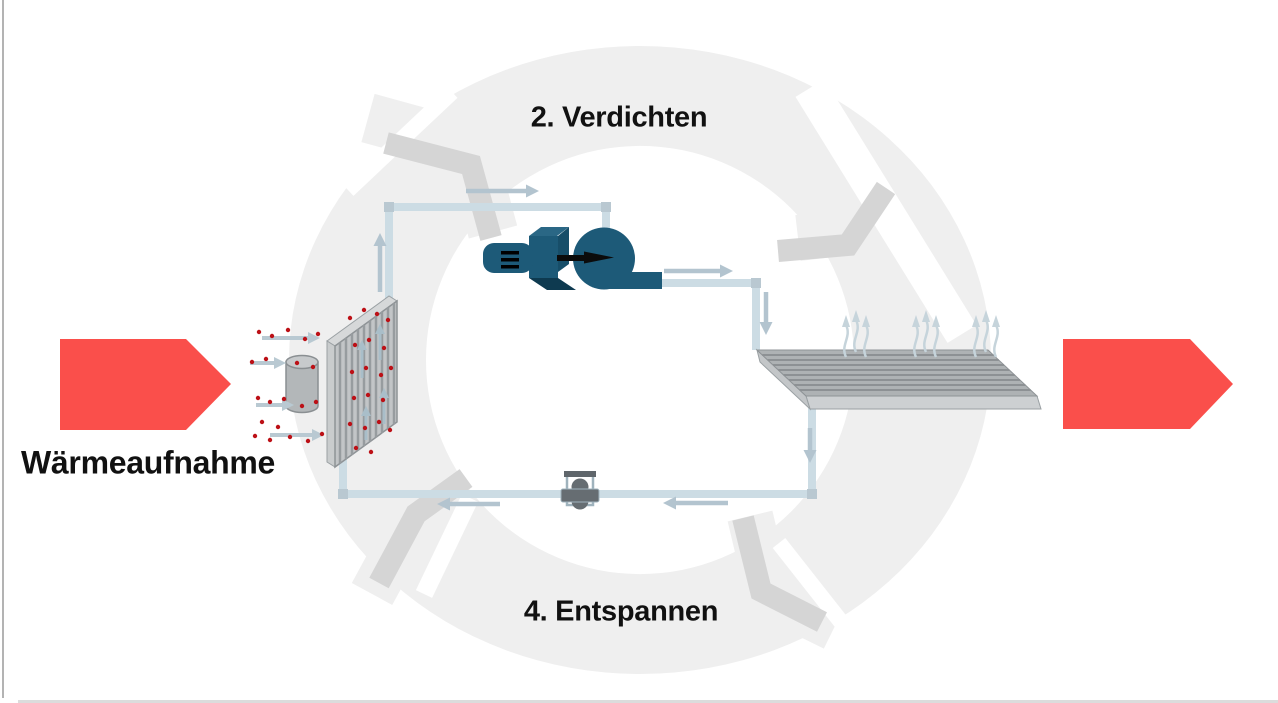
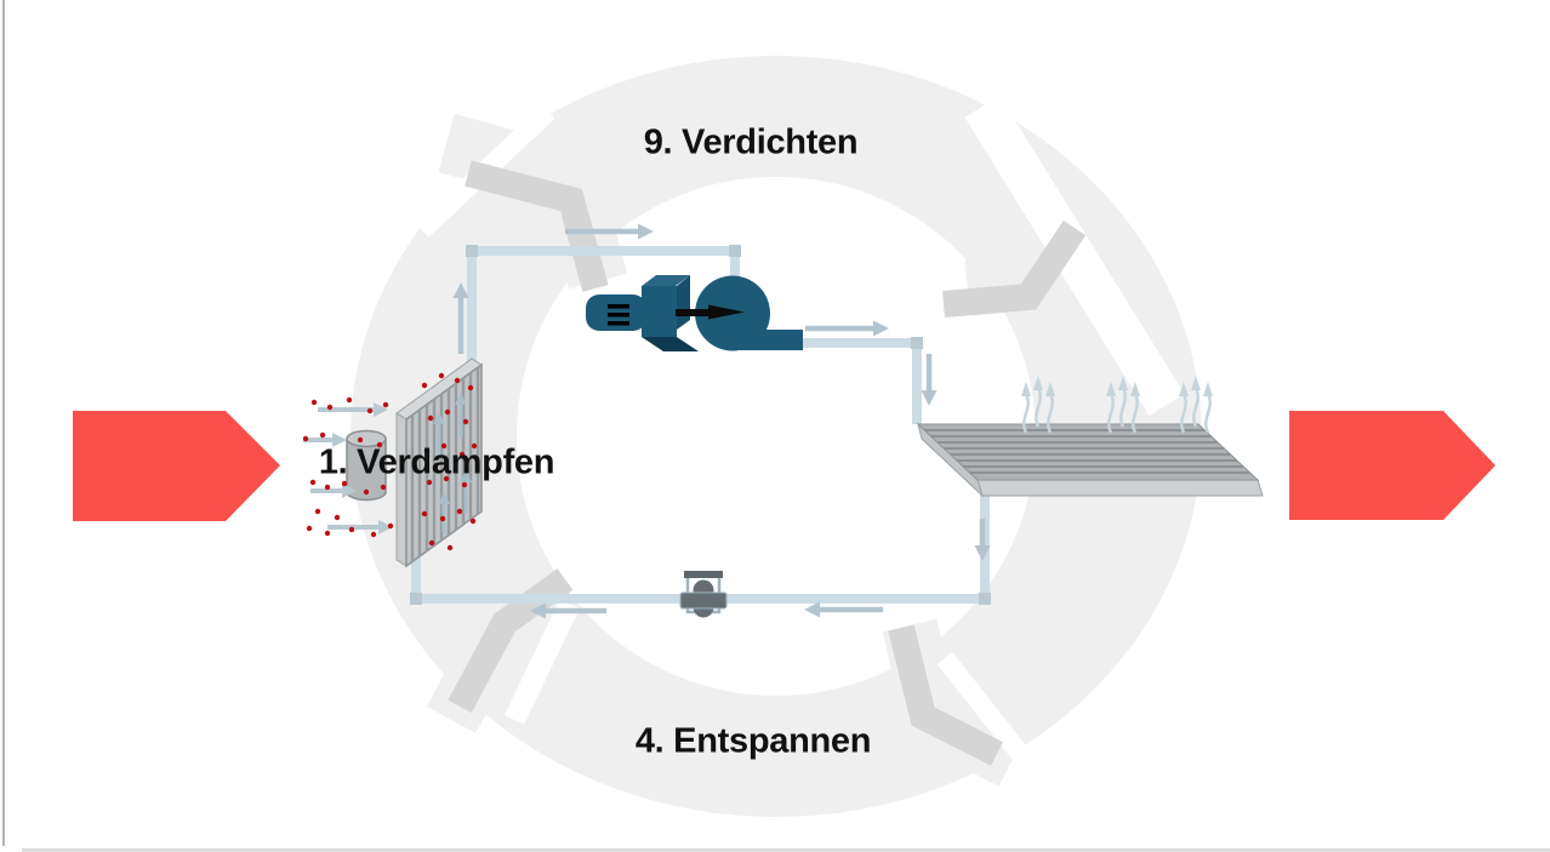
+ 1. Verdampfen
- 2. Verdichten
+ 9. Verdichten
  4. Entspannen
- Wärmeaufnahme
